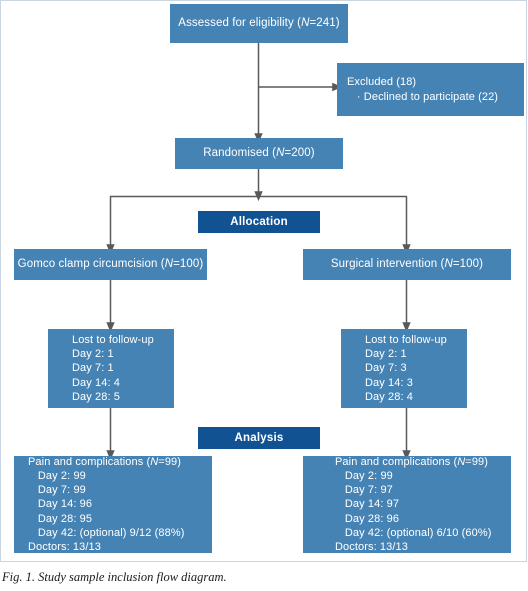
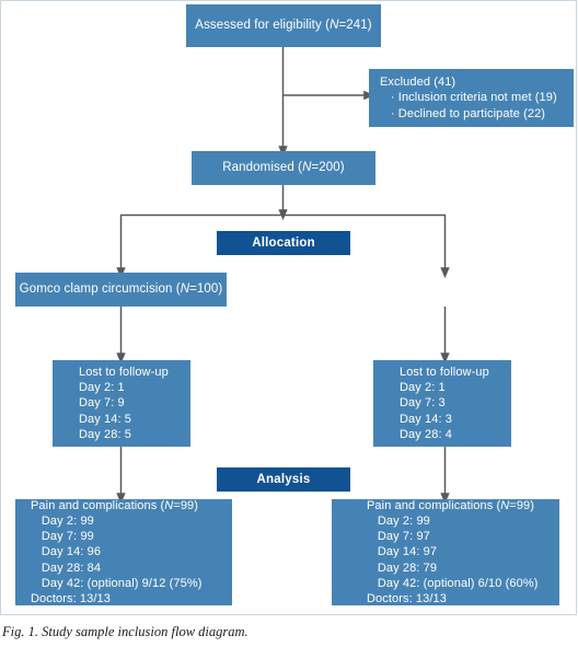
  Assessed for eligibility (N=241)
- Excluded (18)
+ Excluded (41)
+ · Inclusion criteria not met (19)
  · Declined to participate (22)
  Randomised (N=200)
  Allocation
  Gomco clamp circumcision (N=100)
- Surgical intervention (N=100)
  Lost to follow-up
  Day 2: 1
- Day 7: 1
+ Day 7: 9
- Day 14: 4
+ Day 14: 5
  Day 28: 5
  Lost to follow-up
  Day 2: 1
  Day 7: 3
  Day 14: 3
  Day 28: 4
  Analysis
  Pain and complications (N=99)
  Day 2: 99
  Day 7: 99
  Day 14: 96
- Day 28: 95
+ Day 28: 84
- Day 42: (optional) 9/12 (88%)
+ Day 42: (optional) 9/12 (75%)
  Doctors: 13/13
  Pain and complications (N=99)
  Day 2: 99
  Day 7: 97
  Day 14: 97
- Day 28: 96
+ Day 28: 79
  Day 42: (optional) 6/10 (60%)
  Doctors: 13/13
  Fig. 1. Study sample inclusion flow diagram.
